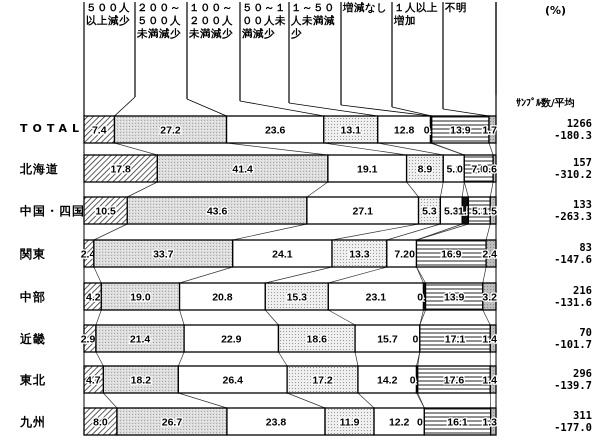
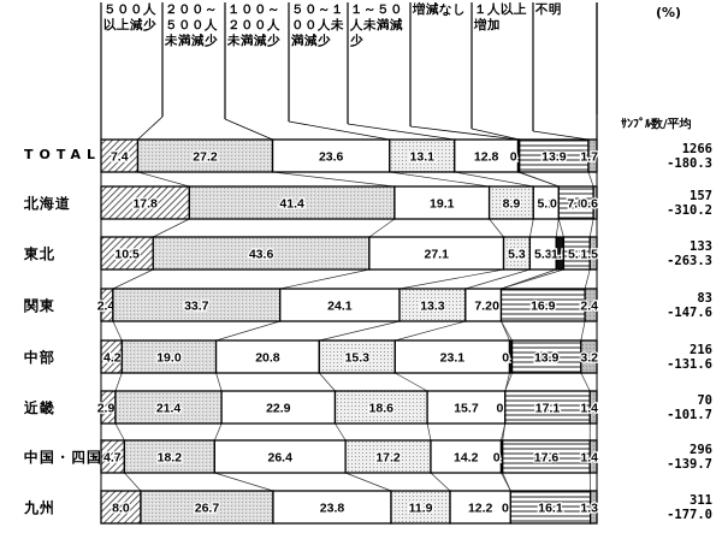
  7.4
  27.2
  23.6
  13.1
  12.8
  13.9
  1.7
  17.8
  41.4
  19.1
  8.9
  5.1
  7.0
  0.6
  10.5
  43.6
  27.1
  5.3
  5.3
  5.3
  1.5
  2.4
  33.7
  24.1
  13.3
  7.2
  16.9
  2.4
  4.2
  19.0
  20.8
  15.3
  23.1
  13.9
  3.2
  2.9
  21.4
  22.9
  18.6
  15.7
  17.1
  1.4
  4.7
  18.2
  26.4
  17.2
  14.2
  17.6
  1.4
  8.0
  26.7
  23.8
  11.9
  12.2
  16.1
  1.3
  ５００人
  以上減少
  ２００～
  ５００人
  未満減少
  １００～
  ２００人
  未満減少
  ５０～１
  ００人未
  満減少
  １～５０
  人未満減
  少
  増減なし
  １人以上
  増加
  不明
  (%)
  ｻﾝﾌﾟﾙ数/平均
  TOTAL
  北海道
- 中国・四国
+ 東北
  関東
  中部
  近畿
- 東北
+ 中国・四国
  九州
  1266
  -180.3
  157
  -310.2
  133
  -263.3
  83
  -147.6
  216
  -131.6
  70
  -101.7
  296
  -139.7
  311
  -177.0
